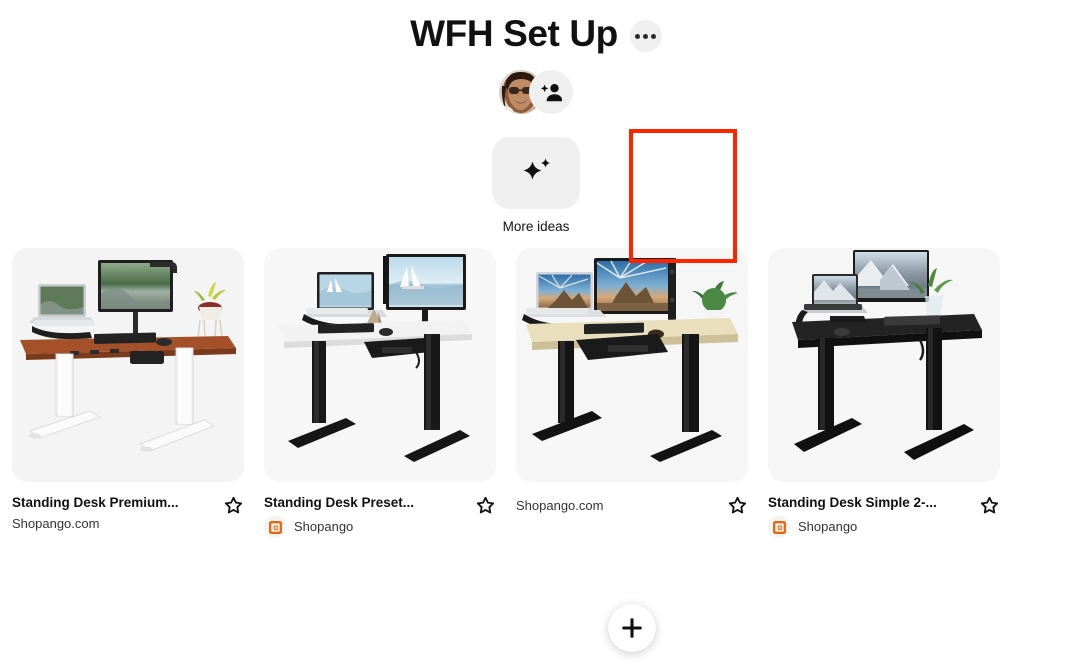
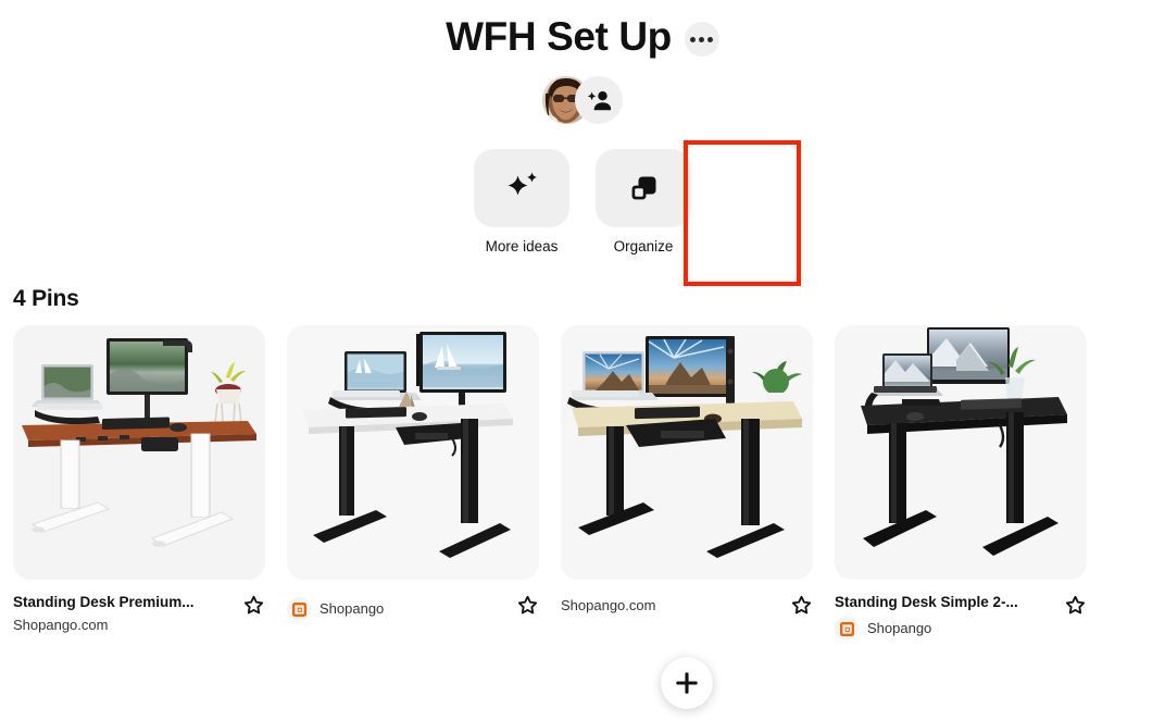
  WFH Set Up
  More ideas
+ Organize
+ 4 Pins
  Standing Desk Premium...
  Shopango.com
- Standing Desk Preset...
  Shopango
  Shopango.com
  Standing Desk Simple 2-...
  Shopango
